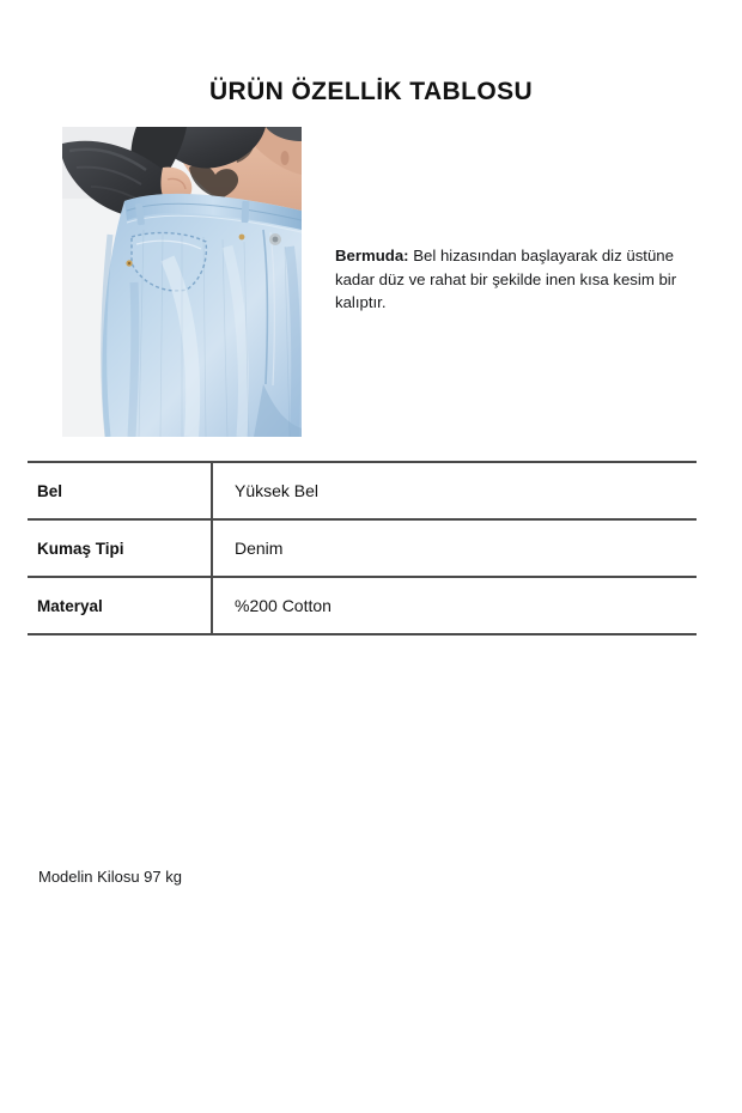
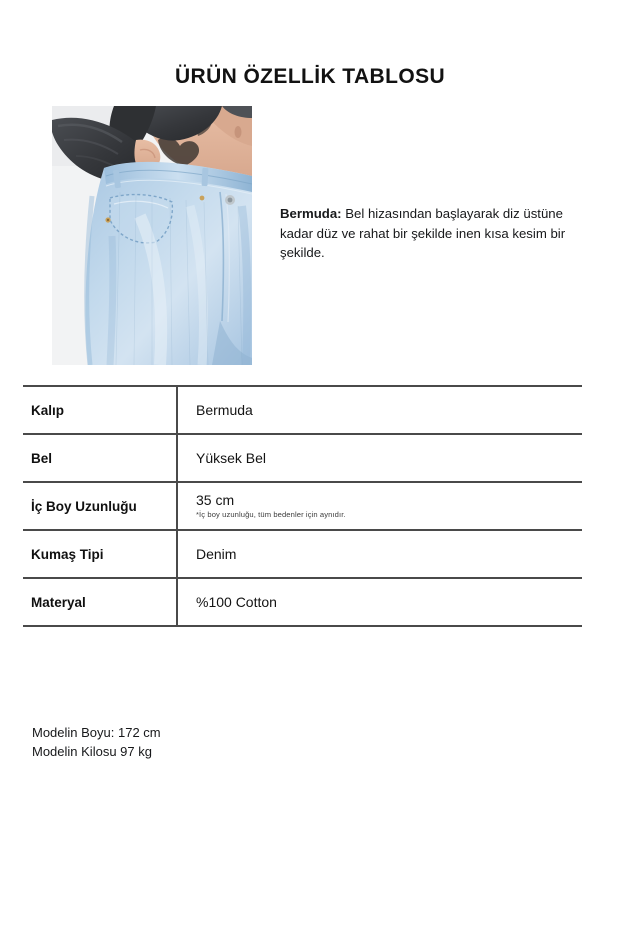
  ÜRÜN ÖZELLİK TABLOSU
- Bermuda: Bel hizasından başlayarak diz üstüne kadar düz ve rahat bir şekilde inen kısa kesim bir kalıptır.
+ Bermuda: Bel hizasından başlayarak diz üstüne kadar düz ve rahat bir şekilde inen kısa kesim bir şekilde.
+ Kalıp	Bermuda
  Bel	Yüksek Bel
+ İç Boy Uzunluğu	35 cm *İç boy uzunluğu, tüm bedenler için aynıdır.
  Kumaş Tipi	Denim
- Materyal	%200 Cotton
+ Materyal	%100 Cotton
+ Modelin Boyu: 172 cm
  Modelin Kilosu 97 kg
